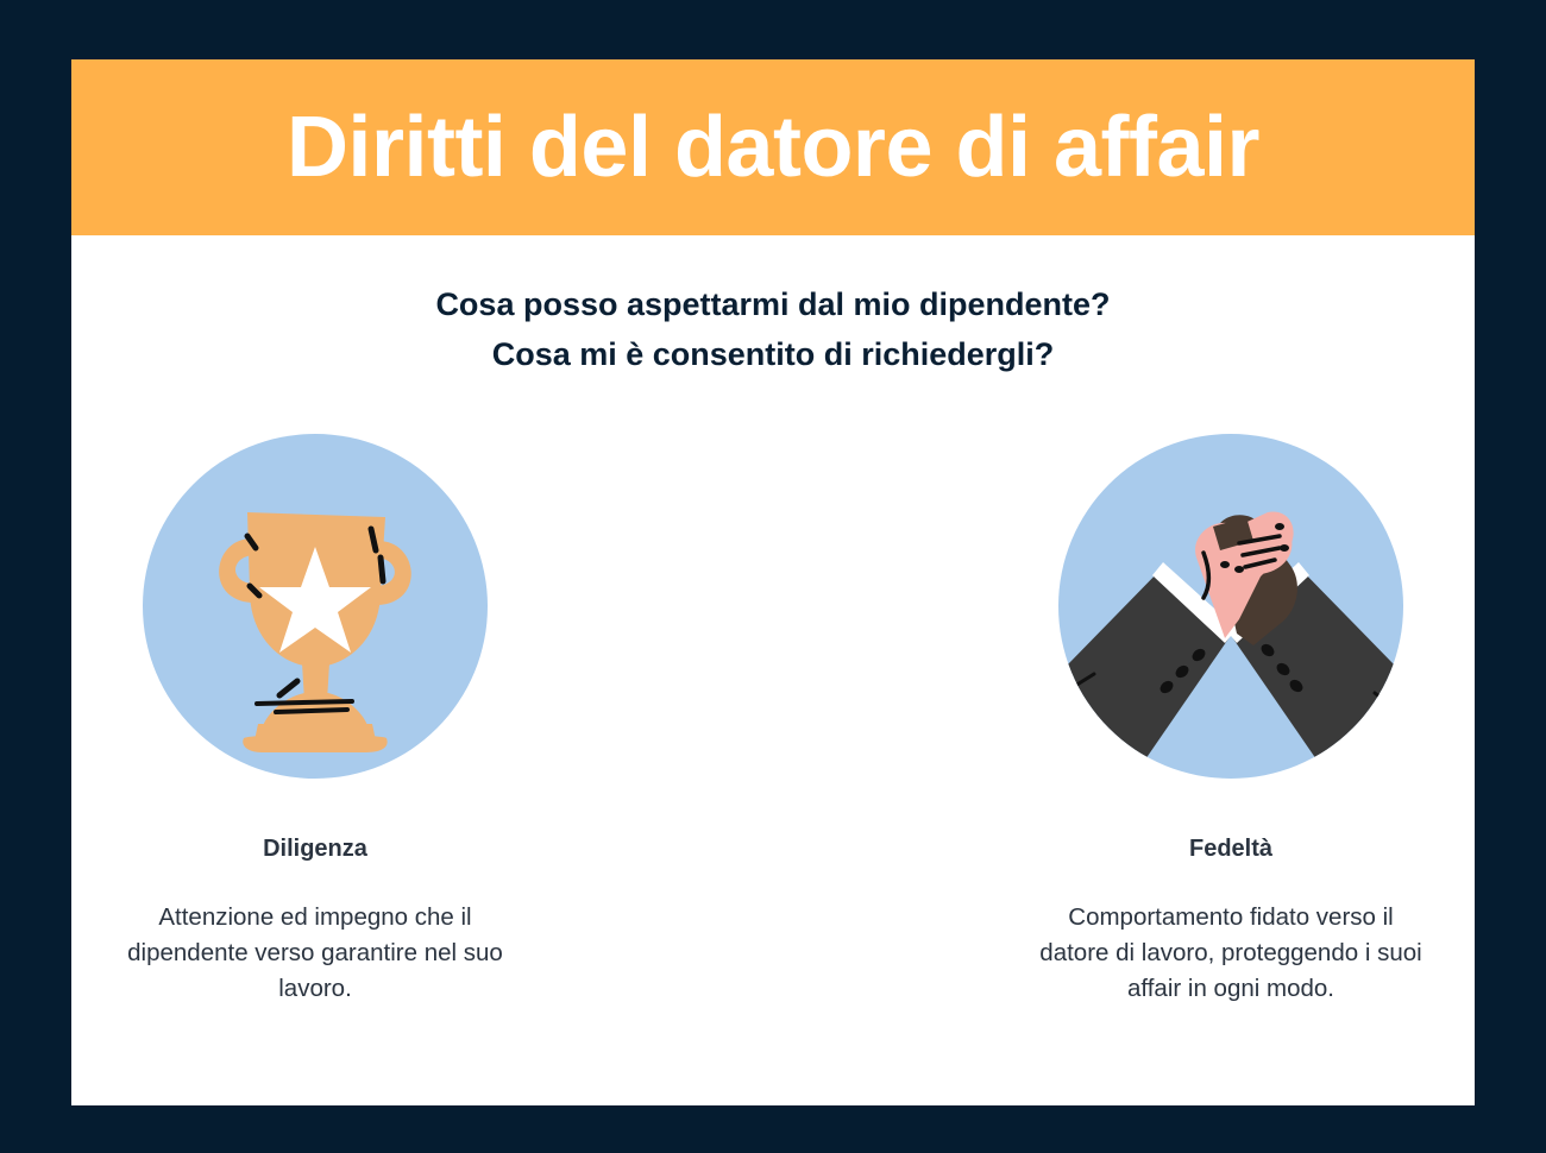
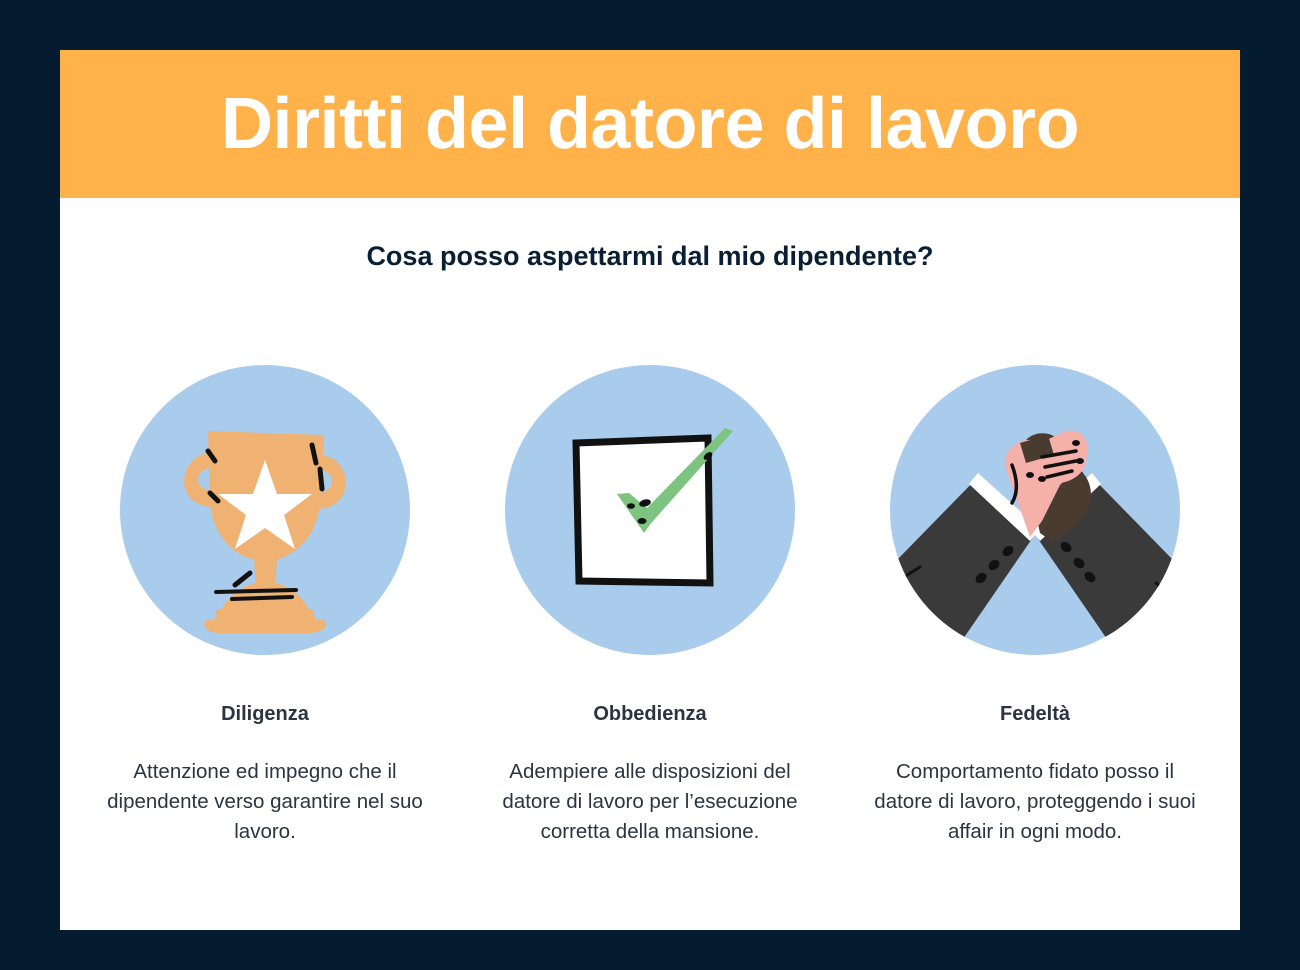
- Diritti del datore di affair
+ Diritti del datore di lavoro
  Cosa posso aspettarmi dal mio dipendente?
- Cosa mi è consentito di richiedergli?
  Diligenza
  Attenzione ed impegno che il dipendente verso garantire nel suo lavoro.
+ Obbedienza
+ Adempiere alle disposizioni del datore di lavoro per l’esecuzione corretta della mansione.
  Fedeltà
- Comportamento fidato verso il datore di lavoro, proteggendo i suoi affair in ogni modo.
+ Comportamento fidato posso il datore di lavoro, proteggendo i suoi affair in ogni modo.
